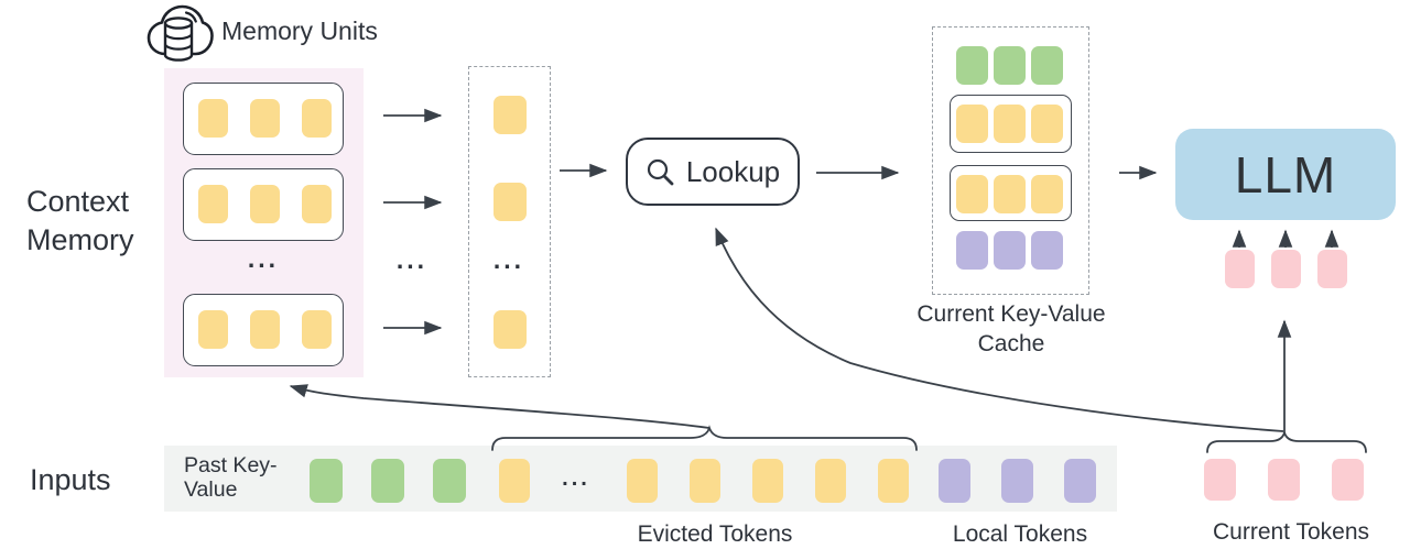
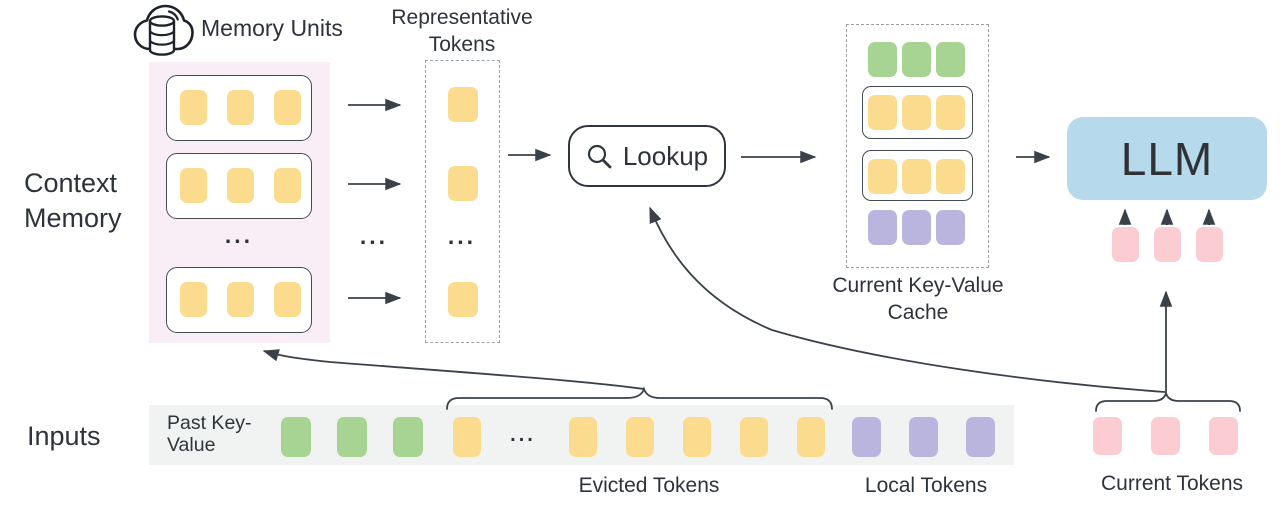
  Context Memory
  Memory Units
  ...
  ...
+ Representative Tokens
  ...
  Lookup
  Current Key-Value Cache
  LLM
  Inputs
  Past Key-Value
  ...
  Evicted Tokens
  Local Tokens
  Current Tokens
